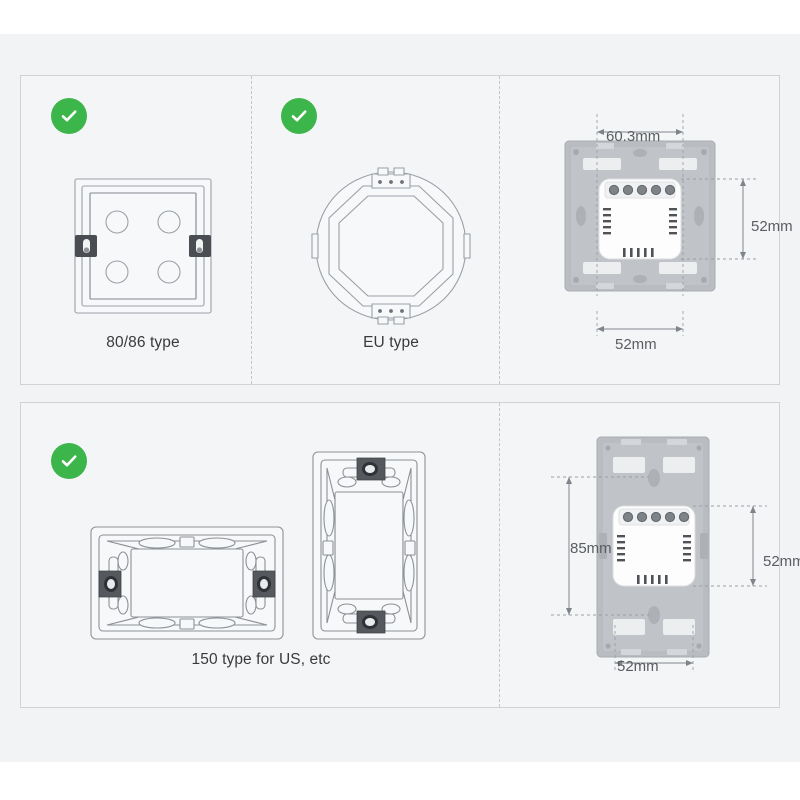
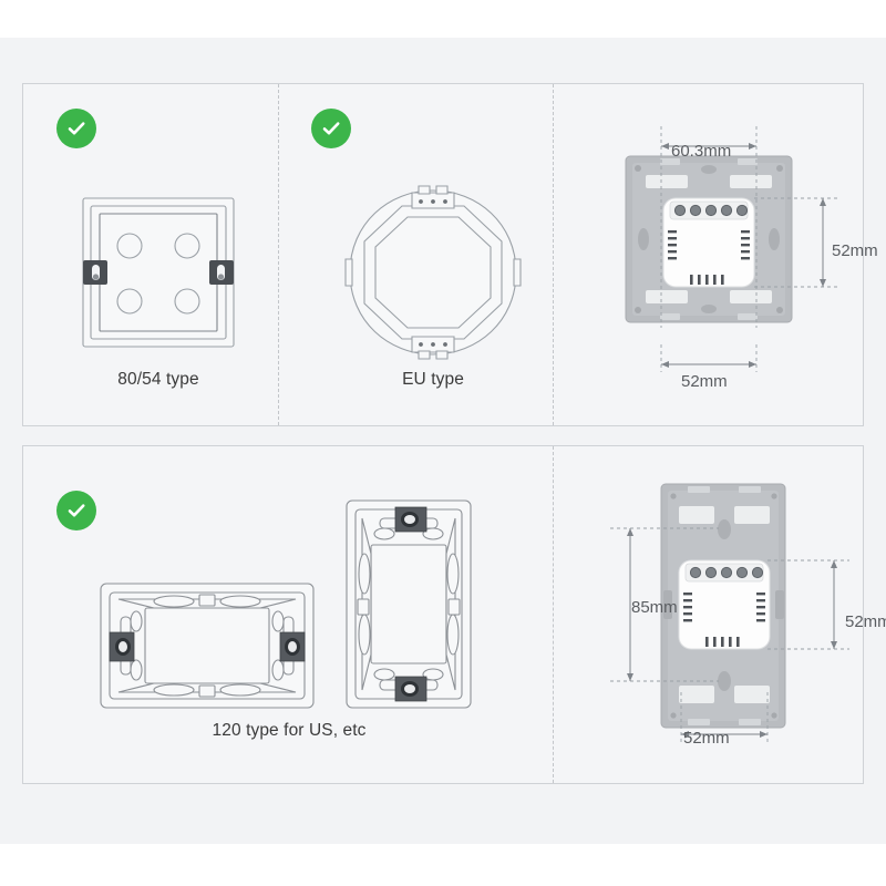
- 80/86 type
+ 80/54 type
  EU type
  60.3mm
  52mm
  52mm
- 150 type for US, etc
+ 120 type for US, etc
  85mm
  52mm
  52mm
